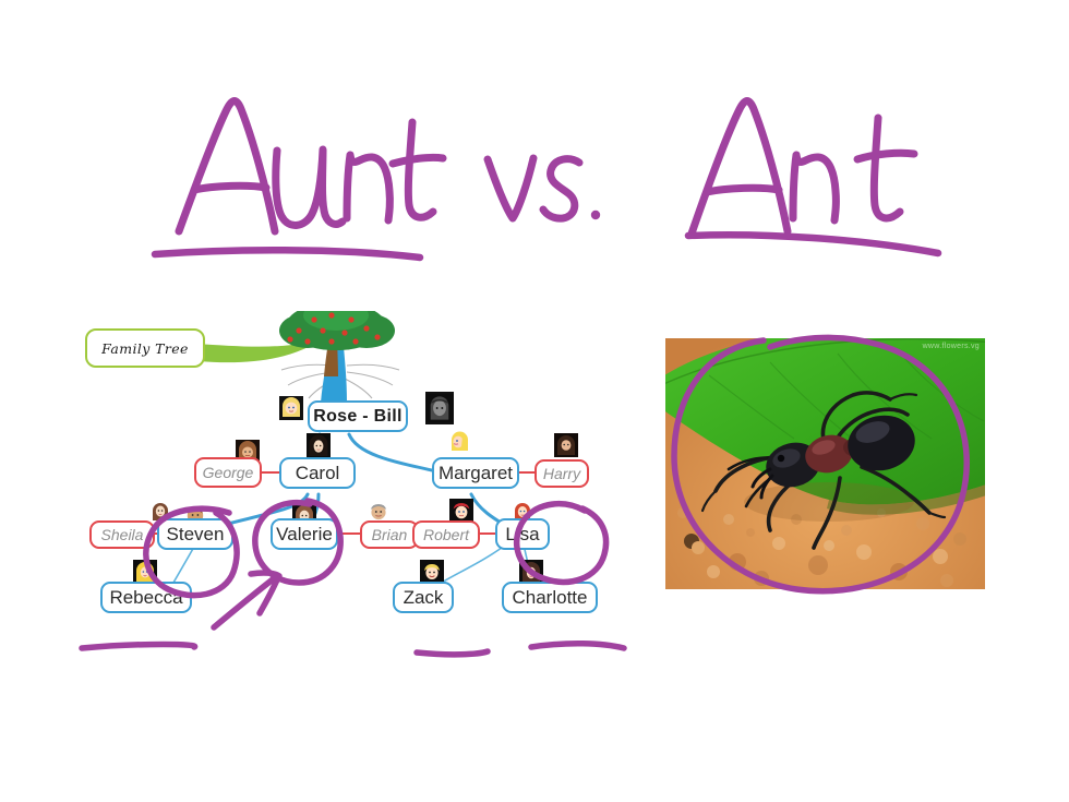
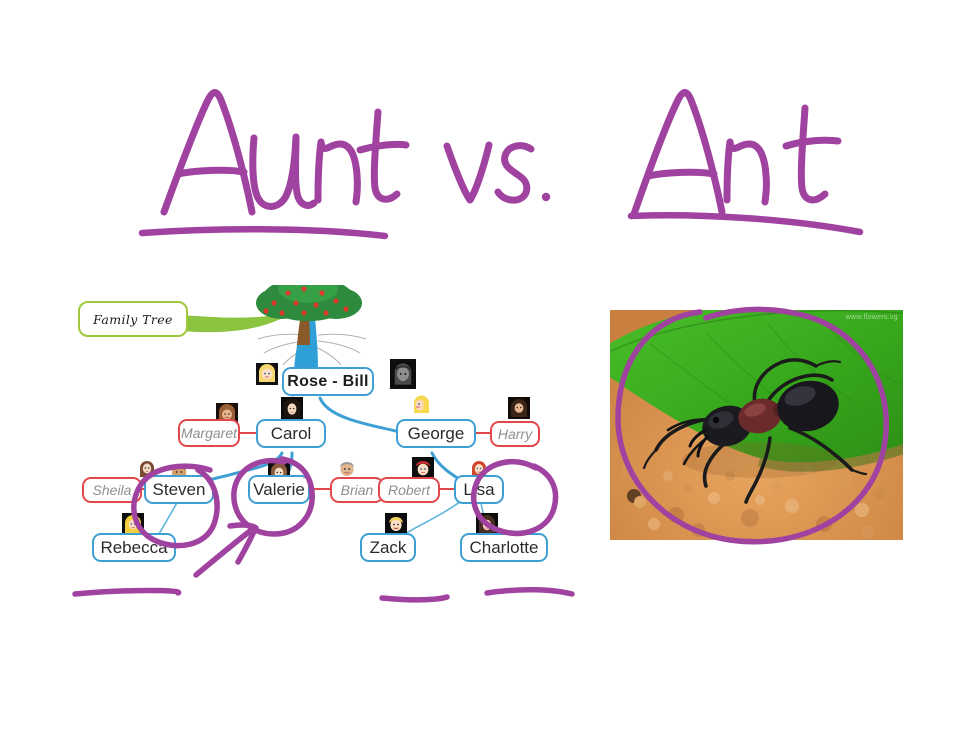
  Family Tree
  Rose - Bill
- George
+ Margaret
  Carol
- Margaret
+ George
  Harry
  Sheila
  Steven
  Rebecca
  Valerie
  Brian
  Robert
  Lsa
  Zack
  Charlotte
